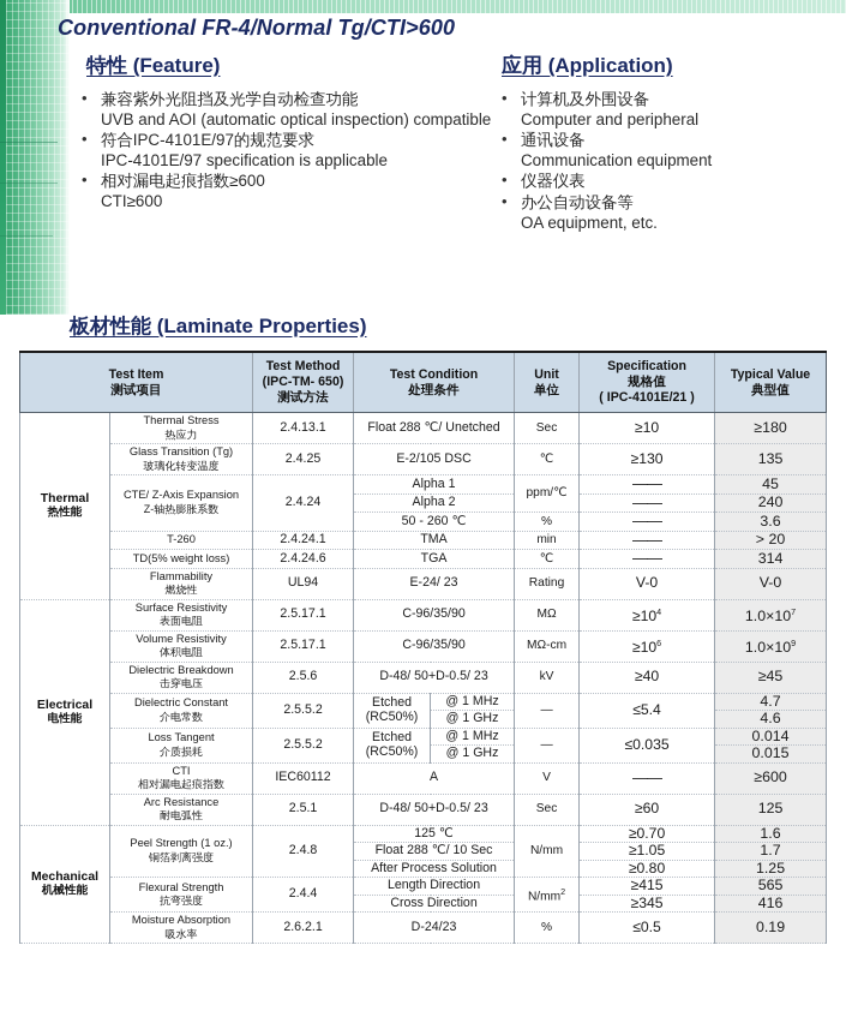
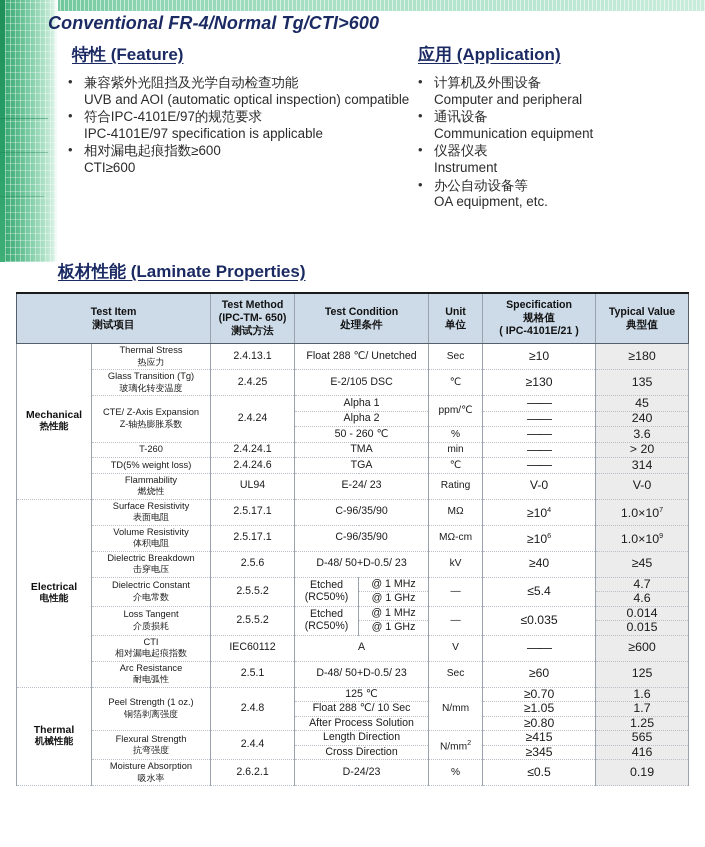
  Conventional FR-4/Normal Tg/CTI>600
  特性 (Feature)
  兼容紫外光阻挡及光学自动检查功能
  UVB and AOI (automatic optical inspection) compatible
  符合IPC-4101E/97的规范要求
  IPC-4101E/97 specification is applicable
  相对漏电起痕指数≥600
  CTI≥600
  应用 (Application)
  计算机及外围设备
  Computer and peripheral
  通讯设备
  Communication equipment
  仪器仪表
+ Instrument
  办公自动设备等
  OA equipment, etc.
  板材性能 (Laminate Properties)
  Test Item测试项目	Test Method(IPC-TM- 650)测试方法	Test Condition处理条件	Unit单位	Specification规格值( IPC-4101E/21 )	Typical Value典型值
- Thermal热性能	Thermal Stress热应力	2.4.13.1	Float 288 ℃/ Unetched	Sec	≥10	≥180
+ Mechanical热性能	Thermal Stress热应力	2.4.13.1	Float 288 ℃/ Unetched	Sec	≥10	≥180
  Glass Transition (Tg)玻璃化转变温度	2.4.25	E-2/105 DSC	℃	≥130	135
  CTE/ Z-Axis ExpansionZ-轴热膨胀系数	2.4.24	Alpha 1	ppm/℃	——	45
  Alpha 2	——	240
  50 - 260 ℃	%	——	3.6
  T-260	2.4.24.1	TMA	min	——	> 20
  TD(5% weight loss)	2.4.24.6	TGA	℃	——	314
  Flammability燃烧性	UL94	E-24/ 23	Rating	V-0	V-0
  Electrical电性能	Surface Resistivity表面电阻	2.5.17.1	C-96/35/90	MΩ	≥104	1.0×107
  Volume Resistivity体积电阻	2.5.17.1	C-96/35/90	MΩ-cm	≥106	1.0×109
  Dielectric Breakdown击穿电压	2.5.6	D-48/ 50+D-0.5/ 23	kV	≥40	≥45
  Dielectric Constant介电常数	2.5.5.2	Etched(RC50%)	@ 1 MHz	—	≤5.4	4.7
  @ 1 GHz	4.6
  Loss Tangent介质损耗	2.5.5.2	Etched(RC50%)	@ 1 MHz	—	≤0.035	0.014
  @ 1 GHz	0.015
  CTI相对漏电起痕指数	IEC60112	A	V	——	≥600
  Arc Resistance耐电弧性	2.5.1	D-48/ 50+D-0.5/ 23	Sec	≥60	125
- Mechanical机械性能	Peel Strength (1 oz.)铜箔剥离强度	2.4.8	125 ℃	N/mm	≥0.70	1.6
+ Thermal机械性能	Peel Strength (1 oz.)铜箔剥离强度	2.4.8	125 ℃	N/mm	≥0.70	1.6
  Float 288 ℃/ 10 Sec	≥1.05	1.7
  After Process Solution	≥0.80	1.25
  Flexural Strength抗弯强度	2.4.4	Length Direction	N/mm2	≥415	565
  Cross Direction	≥345	416
  Moisture Absorption吸水率	2.6.2.1	D-24/23	%	≤0.5	0.19
